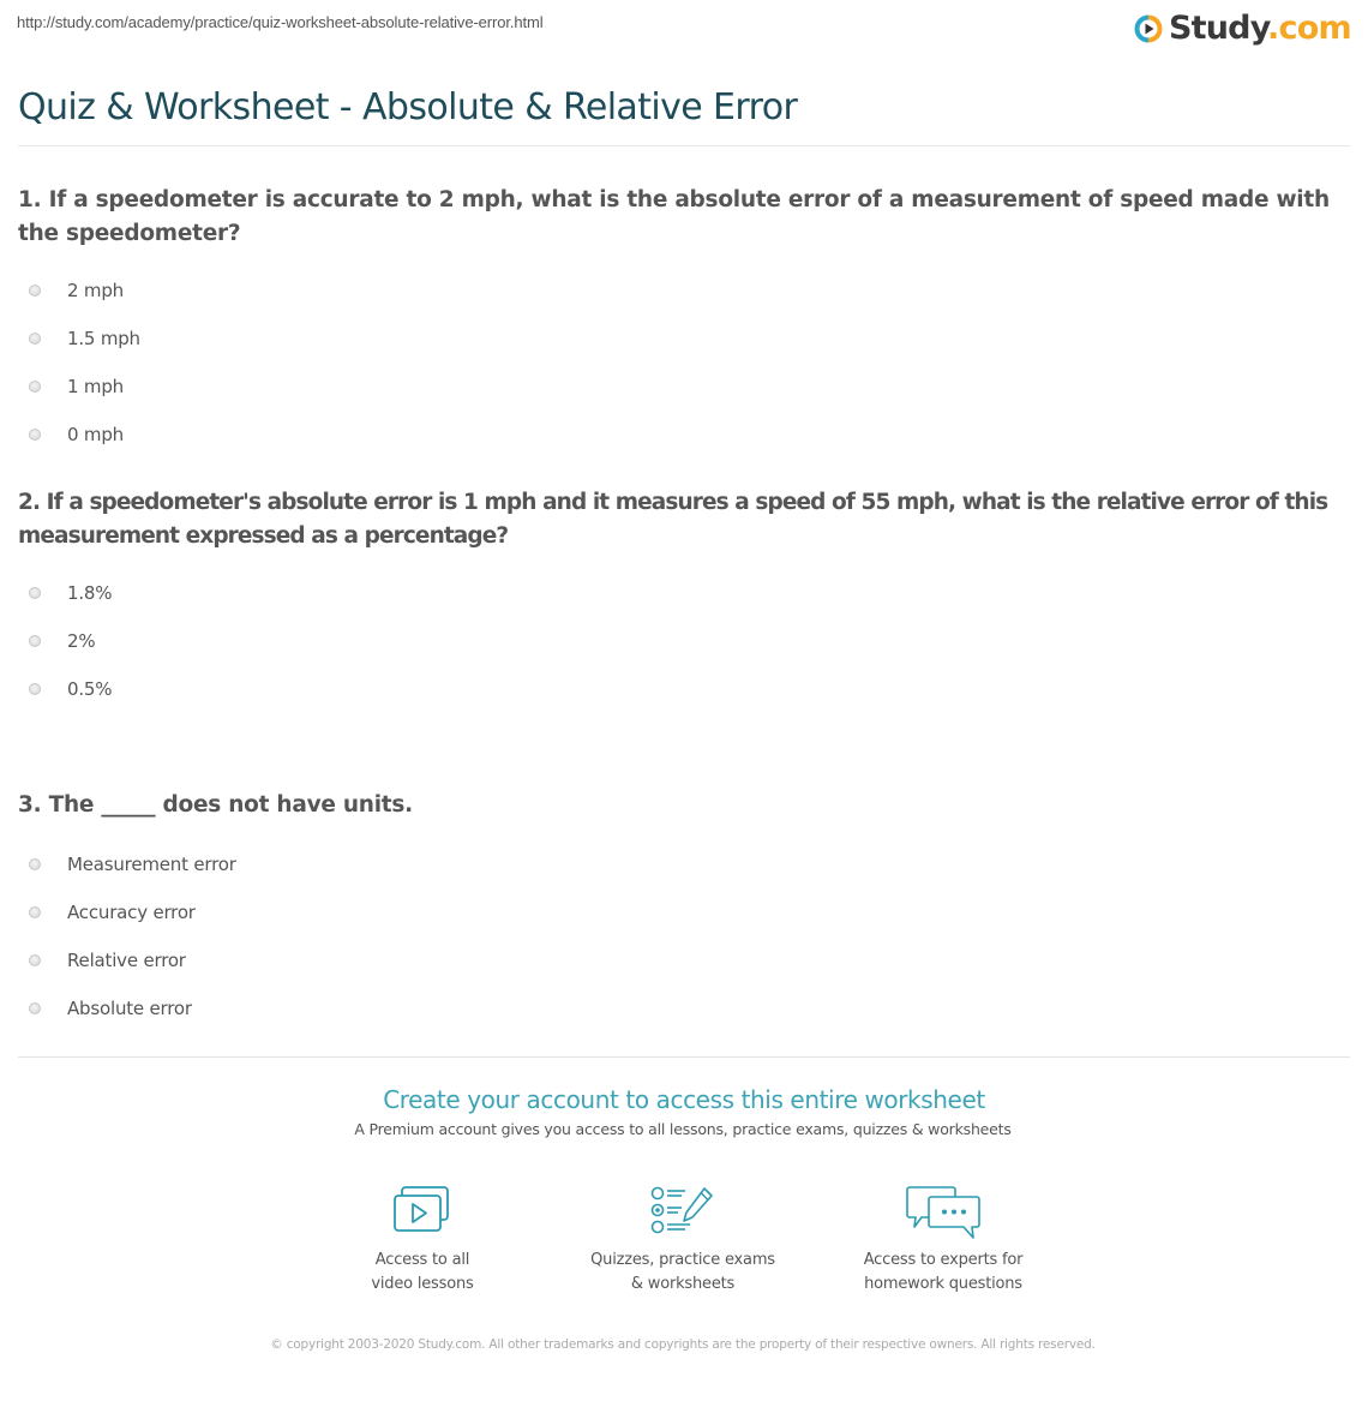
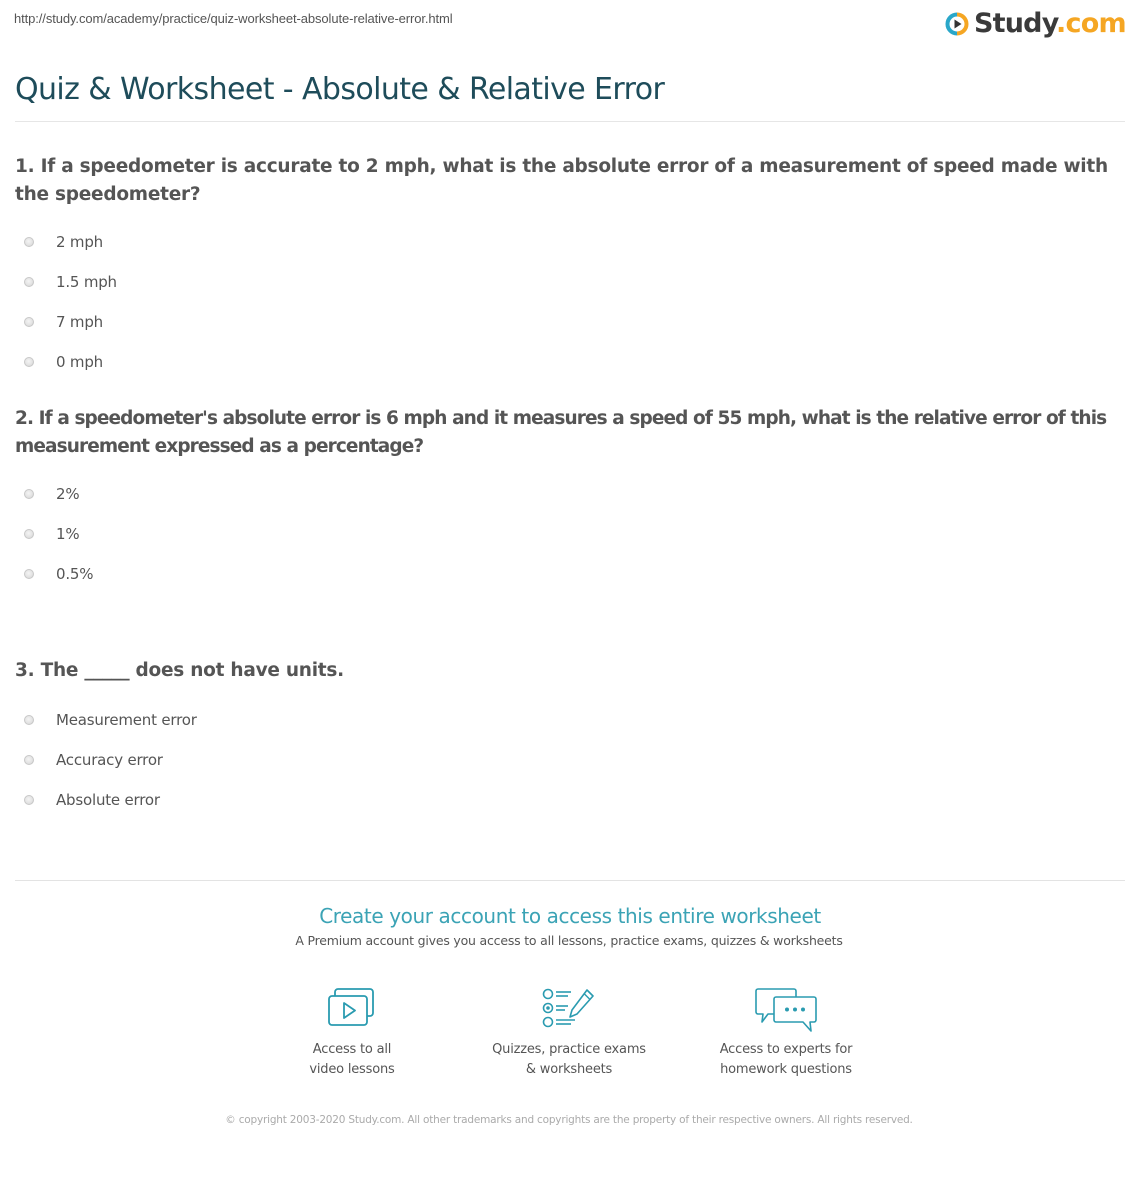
  http://study.com/academy/practice/quiz-worksheet-absolute-relative-error.html
  Study.com
  Quiz & Worksheet - Absolute & Relative Error
  1. If a speedometer is accurate to 2 mph, what is the absolute error of a measurement of speed made with the speedometer?
  2 mph
  1.5 mph
- 1 mph
+ 7 mph
  0 mph
- 2. If a speedometer's absolute error is 1 mph and it measures a speed of 55 mph, what is the relative error of this measurement expressed as a percentage?
+ 2. If a speedometer's absolute error is 6 mph and it measures a speed of 55 mph, what is the relative error of this measurement expressed as a percentage?
- 1.8%
  2%
+ 1%
  0.5%
  3. The _____ does not have units.
  Measurement error
  Accuracy error
- Relative error
  Absolute error
  Create your account to access this entire worksheet
  A Premium account gives you access to all lessons, practice exams, quizzes & worksheets
  Access to all
  video lessons
  Quizzes, practice exams
  & worksheets
  Access to experts for
  homework questions
  © copyright 2003-2020 Study.com. All other trademarks and copyrights are the property of their respective owners. All rights reserved.
